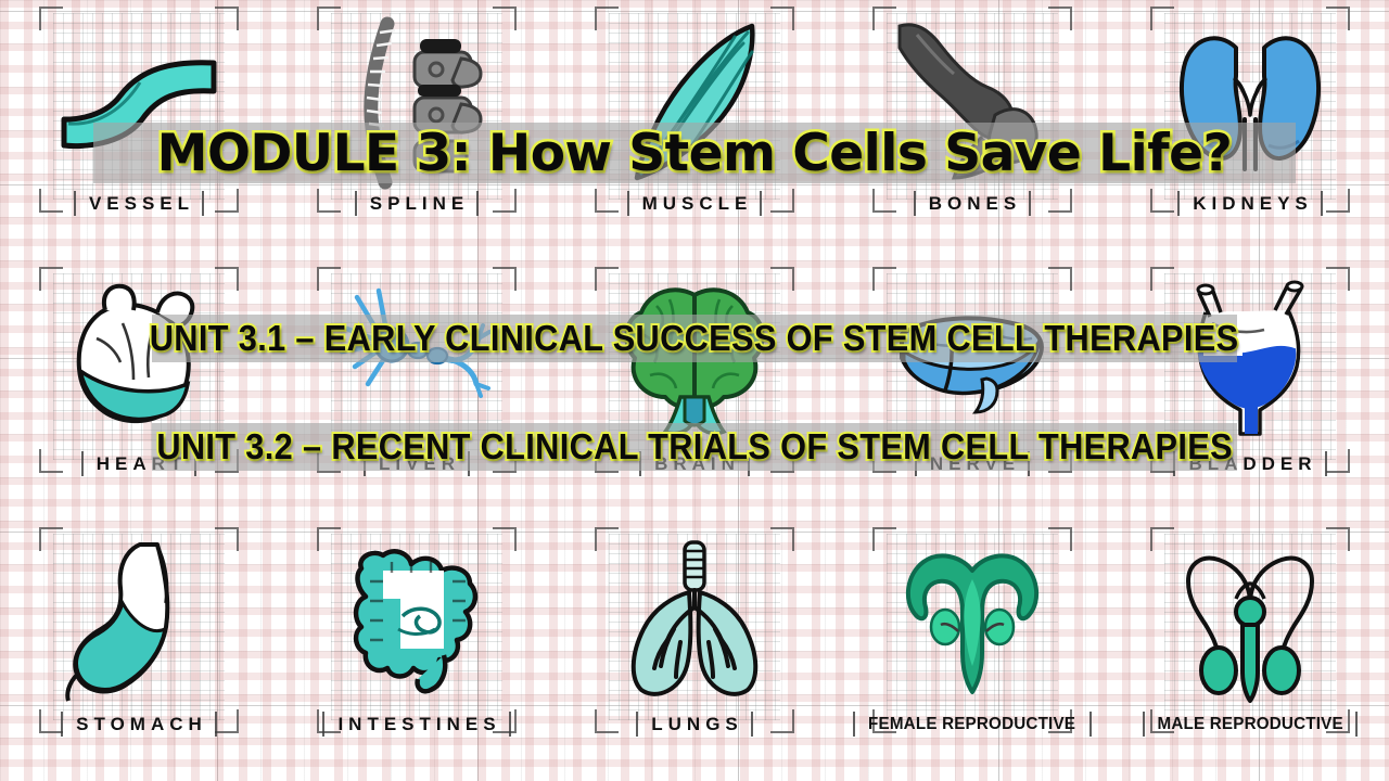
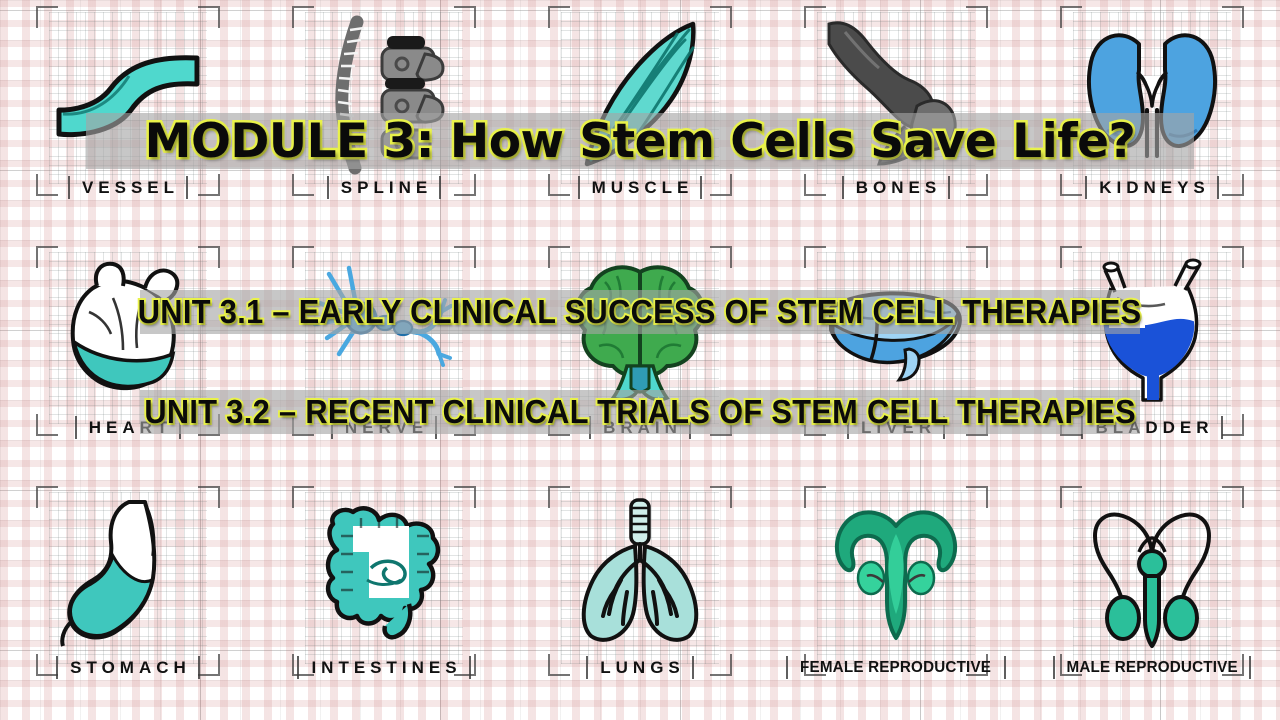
  VESSEL
  SPLINE
  MUSCLE
  BONES
  KIDNEYS
  HEART
- LIVER
+ NERVE
  BRAIN
- NERVE
+ LIVER
  BLADDER
  STOMACH
  INTESTINES
  LUNGS
  FEMALE REPRODUCTIVE
  MALE REPRODUCTIVE
  MODULE 3: How Stem Cells Save Life?
  UNIT 3.1 – EARLY CLINICAL SUCCESS OF STEM CELL THERAPIES
  UNIT 3.2 – RECENT CLINICAL TRIALS OF STEM CELL THERAPIES
